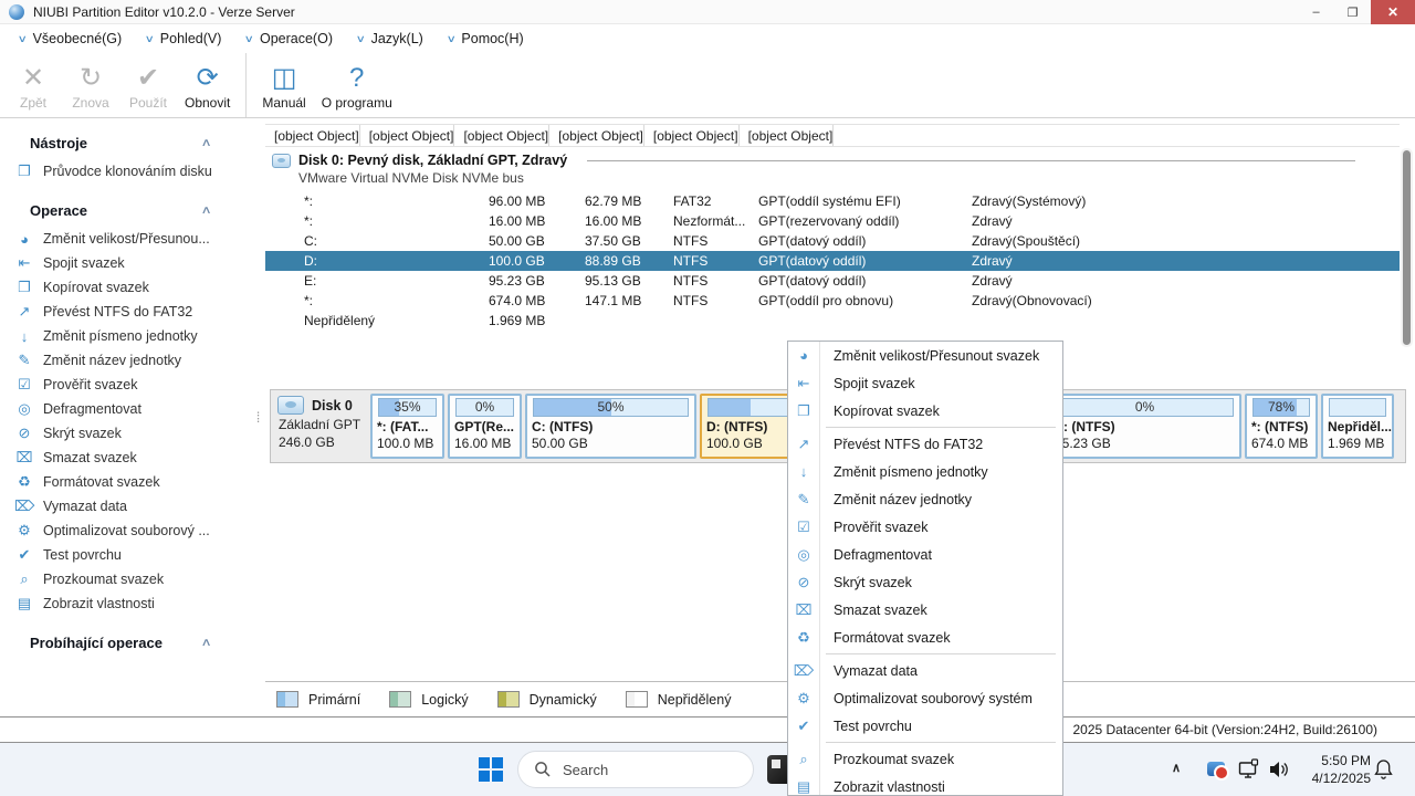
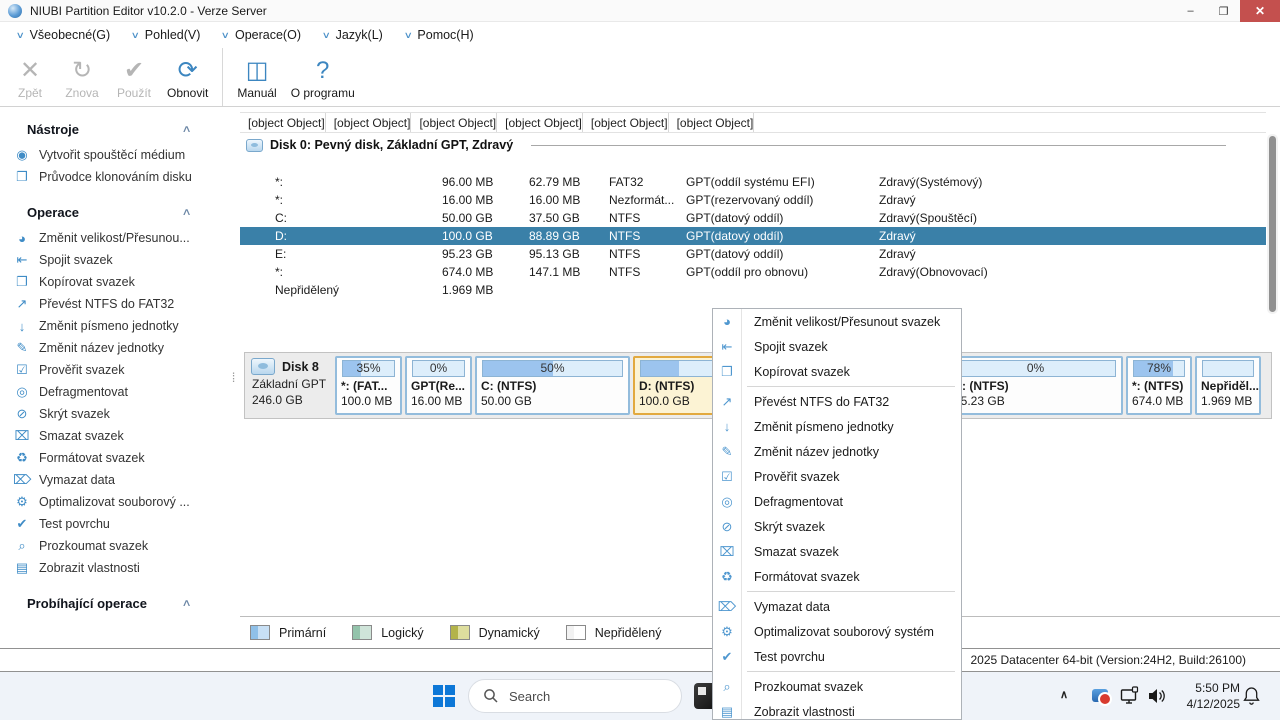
  NIUBI Partition Editor v10.2.0 - Verze Server
  –
  ❐
  ✕
  ∨
  Všeobecné(G)
  ∨
  Pohled(V)
  ∨
  Operace(O)
  ∨
  Jazyk(L)
  ∨
  Pomoc(H)
  ✕
  Zpět
  ↻
  Znova
  ✔
  Použít
  ⟳
  Obnovit
  ◫
  Manuál
  ?
  O programu
  Nástroje
  ∧
+ ◉
+ Vytvořit spouštěcí médium
  ❐
  Průvodce klonováním disku
  Operace
  ∧
  ◕
  Změnit velikost/Přesunou...
  ⇤
  Spojit svazek
  ❐
  Kopírovat svazek
  ↗
  Převést NTFS do FAT32
  ↓
  Změnit písmeno jednotky
  ✎
  Změnit název jednotky
  ☑
  Prověřit svazek
  ◎
  Defragmentovat
  ⊘
  Skrýt svazek
  ⌧
  Smazat svazek
  ♻
  Formátovat svazek
  ⌦
  Vymazat data
  ⚙
  Optimalizovat souborový ...
  ✔
  Test povrchu
  ⌕
  Prozkoumat svazek
  ▤
  Zobrazit vlastnosti
  Probíhající operace
  ∧
  ⁞
  [object Object]
  [object Object]
  [object Object]
  [object Object]
  [object Object]
  [object Object]
  Disk 0: Pevný disk, Základní GPT, Zdravý
- VMware Virtual NVMe Disk NVMe bus
  *:
  96.00 MB
  62.79 MB
  FAT32
  GPT(oddíl systému EFI)
  Zdravý(Systémový)
  *:
  16.00 MB
  16.00 MB
  Nezformát...
  GPT(rezervovaný oddíl)
  Zdravý
  C:
  50.00 GB
  37.50 GB
  NTFS
  GPT(datový oddíl)
  Zdravý(Spouštěcí)
  D:
  100.0 GB
  88.89 GB
  NTFS
  GPT(datový oddíl)
  Zdravý
  E:
  95.23 GB
  95.13 GB
  NTFS
  GPT(datový oddíl)
  Zdravý
  *:
  674.0 MB
  147.1 MB
  NTFS
  GPT(oddíl pro obnovu)
  Zdravý(Obnovovací)
  Nepřidělený
  1.969 MB
- Disk 0
+ Disk 8
  Základní GPT
  246.0 GB
  35%
  *: (FAT...
  100.0 MB
  0%
  GPT(Re...
  16.00 MB
  50%
  C: (NTFS)
  50.00 GB
  D: (NTFS)
  100.0 GB
  0%
  : (NTFS)
  5.23 GB
  78%
  *: (NTFS)
  674.0 MB
  Nepřiděl...
  1.969 MB
  Primární
  Logický
  Dynamický
  Nepřidělený
  2025 Datacenter 64-bit (Version:24H2, Build:26100)
  Search
  ∧
  5:50 PM
  4/12/2025
  ◕
  Změnit velikost/Přesunout svazek
  ⇤
  Spojit svazek
  ❐
  Kopírovat svazek
  ↗
  Převést NTFS do FAT32
  ↓
  Změnit písmeno jednotky
  ✎
  Změnit název jednotky
  ☑
  Prověřit svazek
  ◎
  Defragmentovat
  ⊘
  Skrýt svazek
  ⌧
  Smazat svazek
  ♻
  Formátovat svazek
  ⌦
  Vymazat data
  ⚙
  Optimalizovat souborový systém
  ✔
  Test povrchu
  ⌕
  Prozkoumat svazek
  ▤
  Zobrazit vlastnosti
